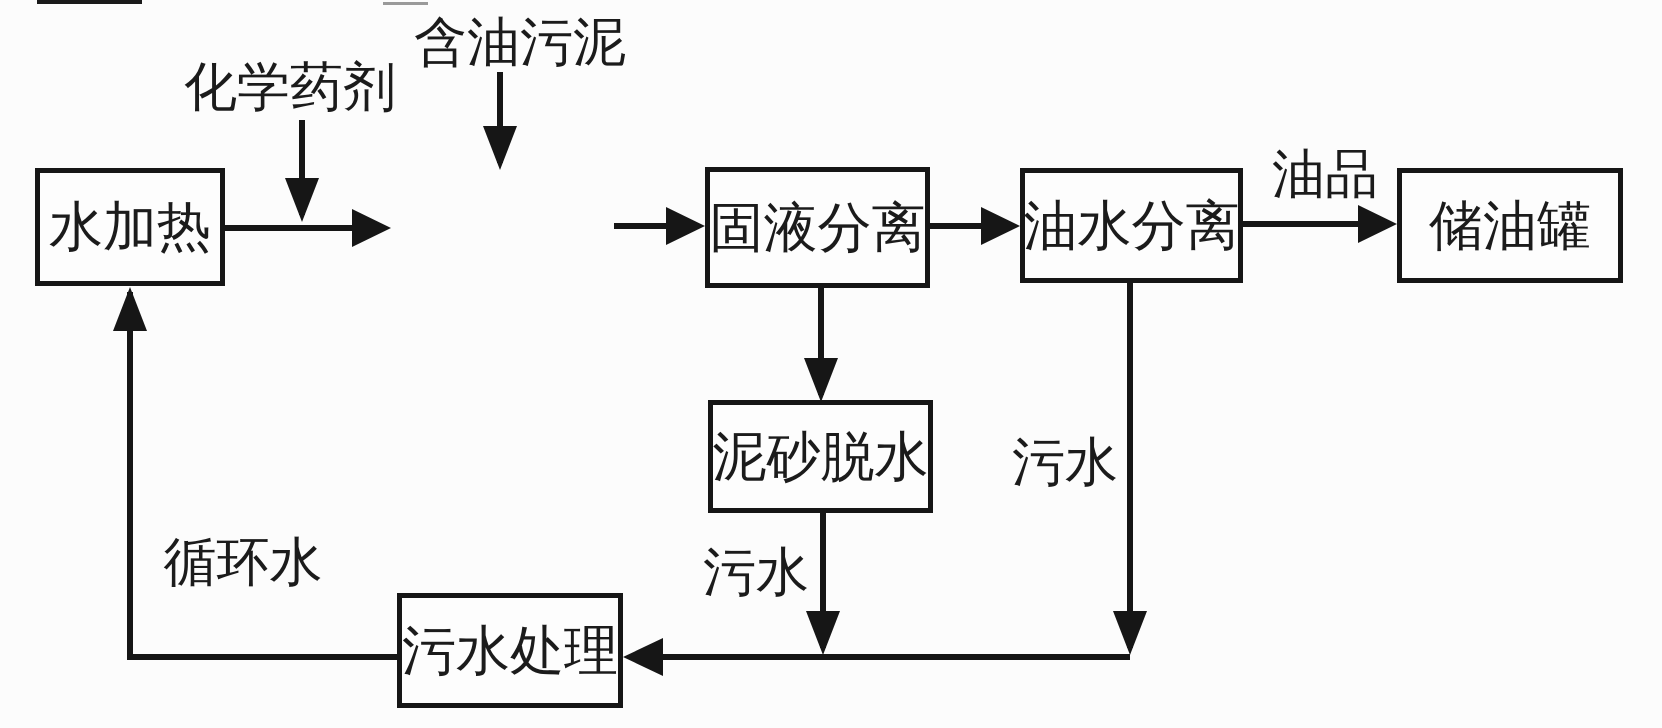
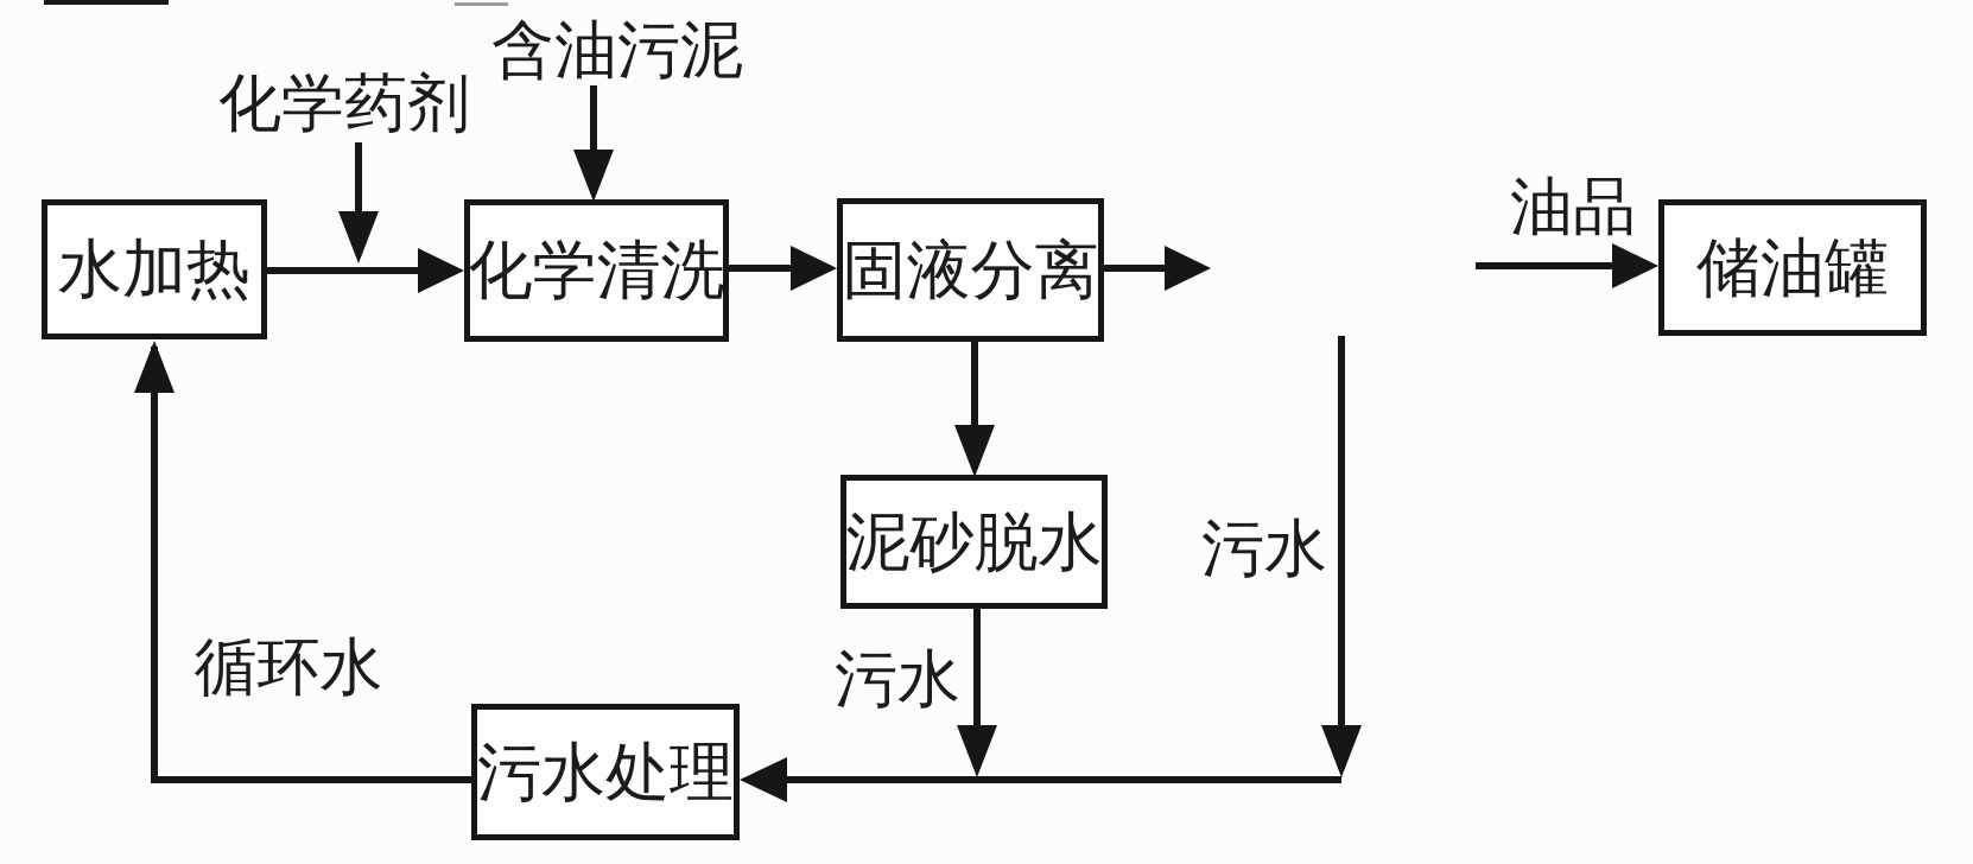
  水加热
+ 化学清洗
  固液分离
- 油水分离
  储油罐
  泥砂脱水
  污水处理
  化学药剂
  含油污泥
  油品
  污水
  污水
  循环水
